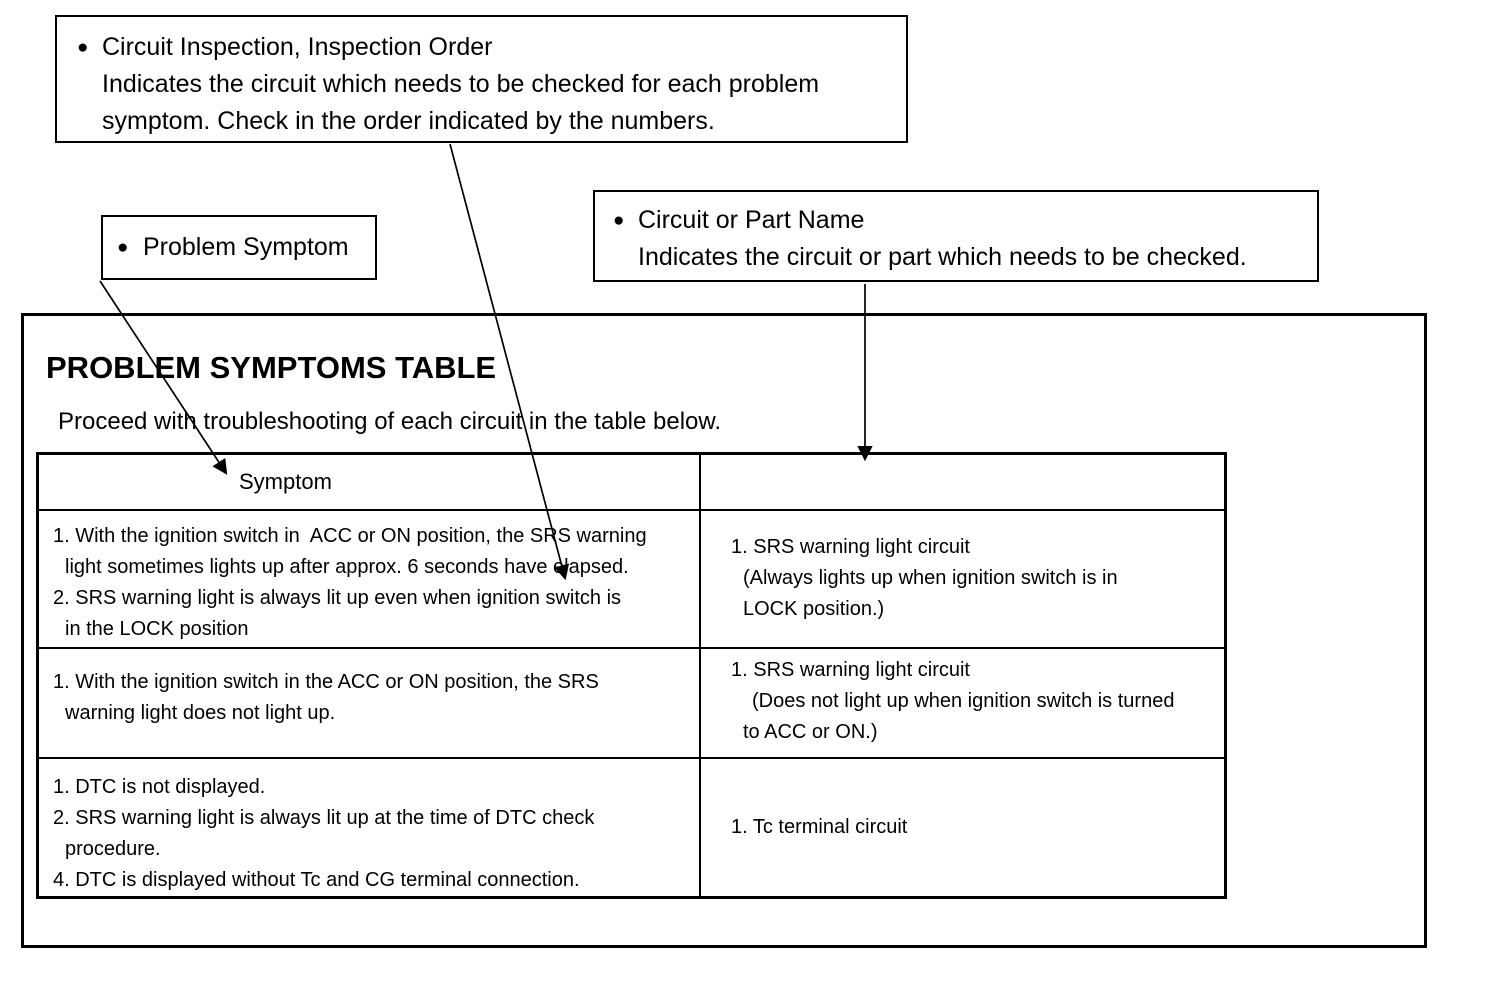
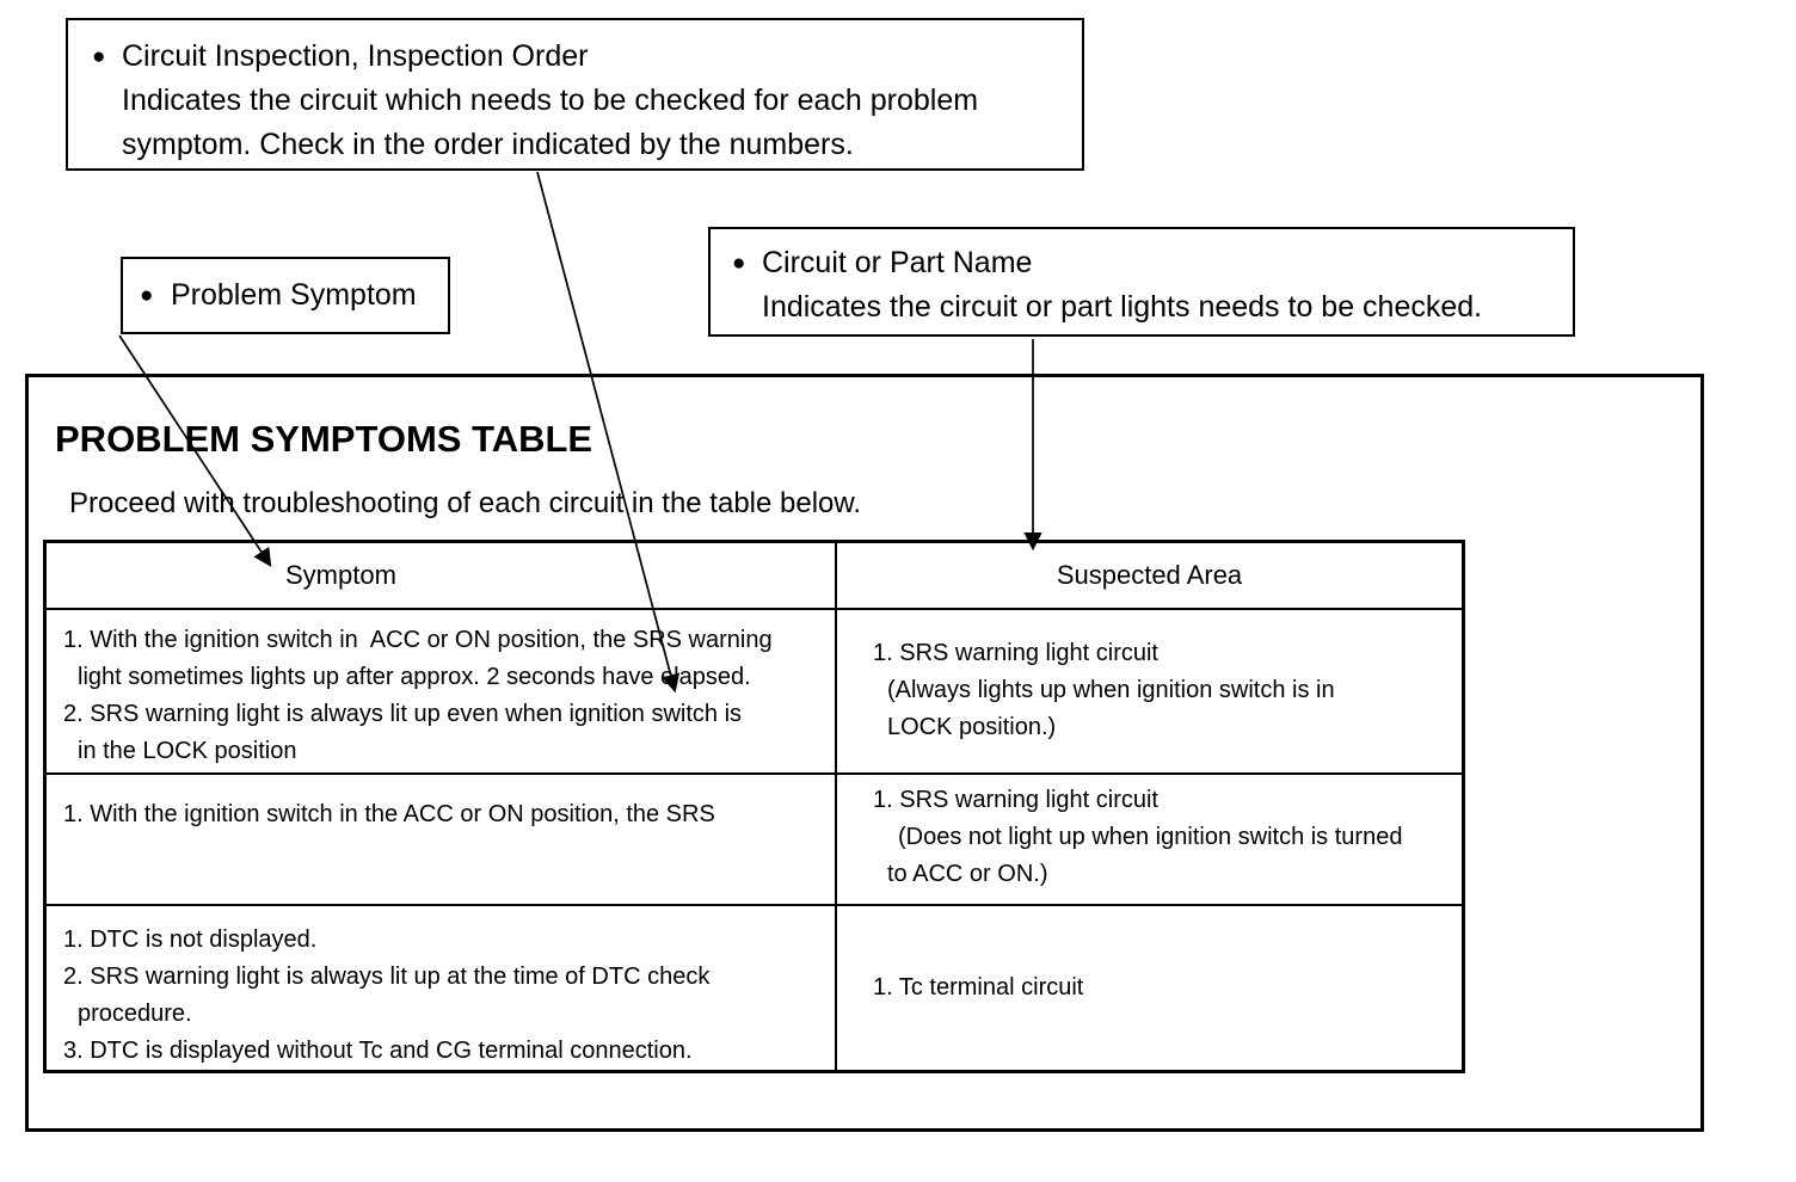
  ●
  Circuit Inspection, Inspection Order
  Indicates the circuit which needs to be checked for each problem
  symptom. Check in the order indicated by the numbers.
  ●
  Problem Symptom
  ●
  Circuit or Part Name
- Indicates the circuit or part which needs to be checked.
+ Indicates the circuit or part lights needs to be checked.
  PROBLEM SYMPTOMS TABLE
  Proceed with troubleshooting of each circuit in the table below.
  Symptom
+ Suspected Area
  1. With the ignition switch in ACC or ON position, the SRS warning
- light sometimes lights up after approx. 6 seconds have elapsed.
+ light sometimes lights up after approx. 2 seconds have elapsed.
  2. SRS warning light is always lit up even when ignition switch is
  in the LOCK position
  1. SRS warning light circuit
  (Always lights up when ignition switch is in
  LOCK position.)
  1. With the ignition switch in the ACC or ON position, the SRS
- warning light does not light up.
  1. SRS warning light circuit
  (Does not light up when ignition switch is turned
  to ACC or ON.)
  1. DTC is not displayed.
  2. SRS warning light is always lit up at the time of DTC check
  procedure.
- 4. DTC is displayed without Tc and CG terminal connection.
+ 3. DTC is displayed without Tc and CG terminal connection.
  1. Tc terminal circuit
